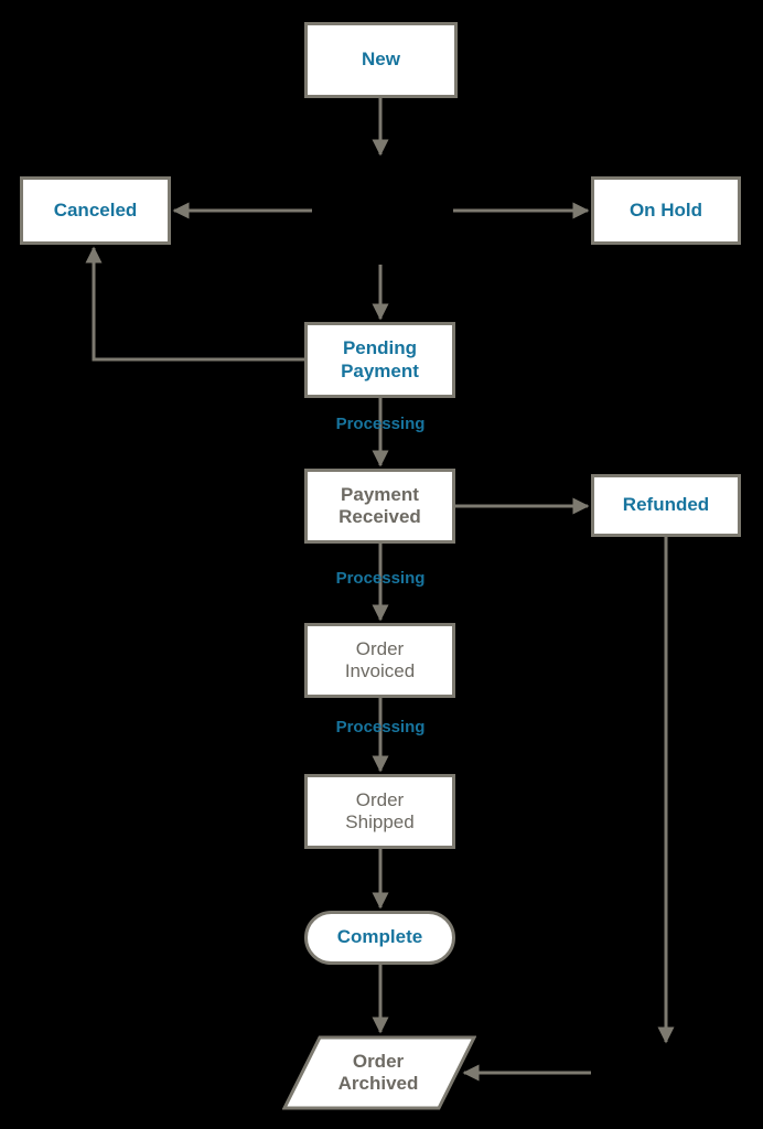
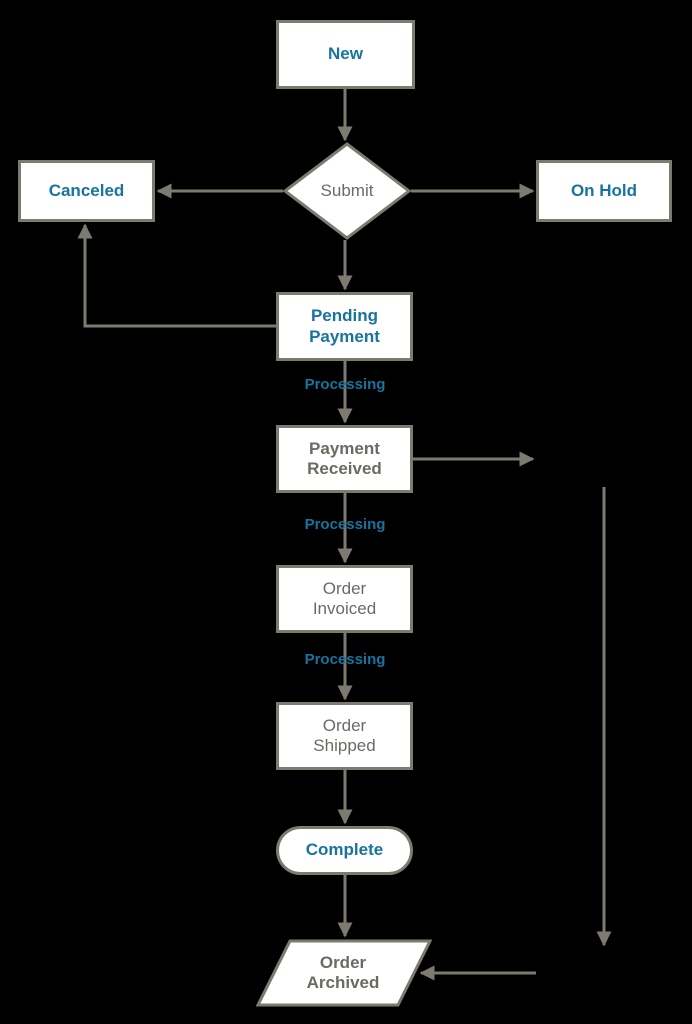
  New
+ Submit
  Canceled
  On Hold
  Pending
  Payment
  Payment
  Received
- Refunded
  Order
  Invoiced
  Order
  Shipped
  Complete
  Order
  Archived
  Processing
  Processing
  Processing
